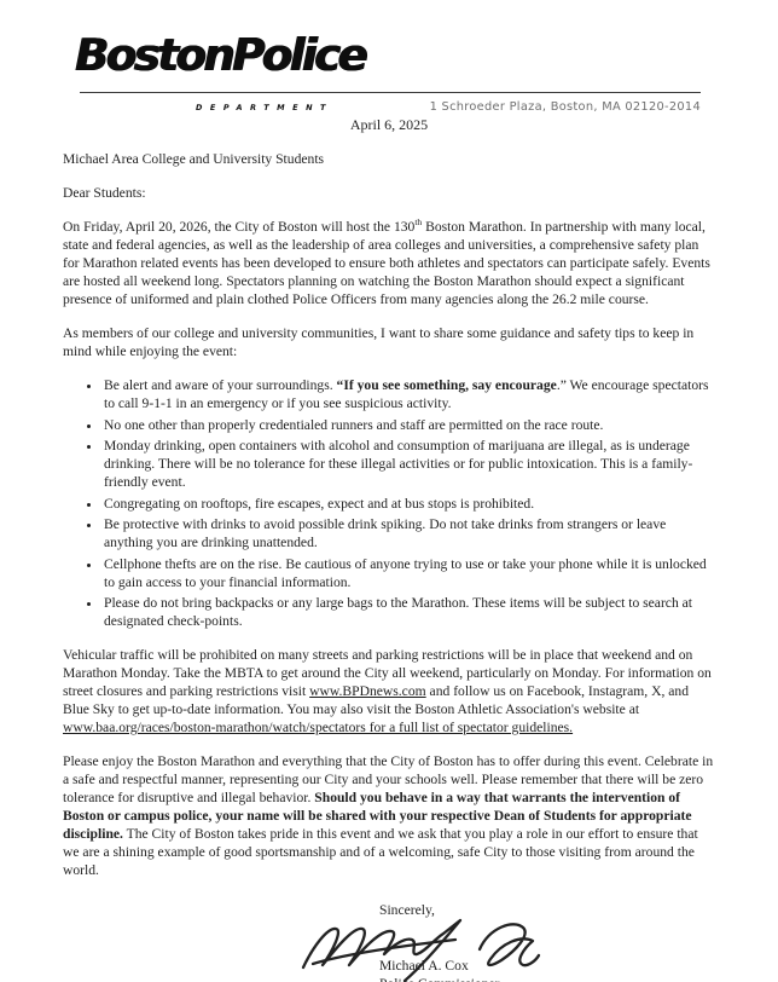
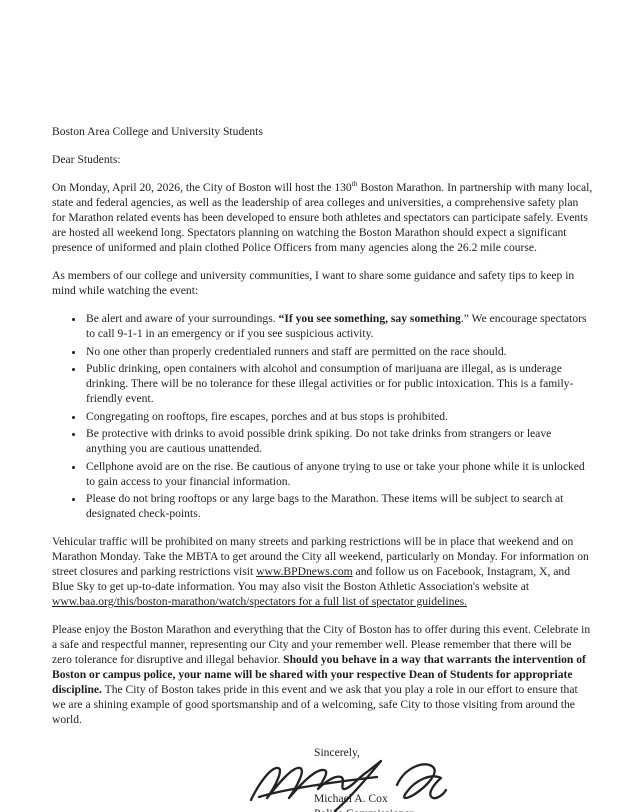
- BostonPolice
- DEPARTMENT
- 1 Schroeder Plaza, Boston, MA 02120-2014
- April 6, 2025
- Michael Area College and University Students
+ Boston Area College and University Students
  Dear Students:
- On Friday, April 20, 2026, the City of Boston will host the 130th Boston Marathon. In partnership with many local, state and federal agencies, as well as the leadership of area colleges and universities, a comprehensive safety plan for Marathon related events has been developed to ensure both athletes and spectators can participate safely. Events are hosted all weekend long. Spectators planning on watching the Boston Marathon should expect a significant presence of uniformed and plain clothed Police Officers from many agencies along the 26.2 mile course.
+ On Monday, April 20, 2026, the City of Boston will host the 130th Boston Marathon. In partnership with many local, state and federal agencies, as well as the leadership of area colleges and universities, a comprehensive safety plan for Marathon related events has been developed to ensure both athletes and spectators can participate safely. Events are hosted all weekend long. Spectators planning on watching the Boston Marathon should expect a significant presence of uniformed and plain clothed Police Officers from many agencies along the 26.2 mile course.
- As members of our college and university communities, I want to share some guidance and safety tips to keep in mind while enjoying the event:
+ As members of our college and university communities, I want to share some guidance and safety tips to keep in mind while watching the event:
- Be alert and aware of your surroundings. “If you see something, say encourage.” We encourage spectators to call 9-1-1 in an emergency or if you see suspicious activity.
+ Be alert and aware of your surroundings. “If you see something, say something.” We encourage spectators to call 9-1-1 in an emergency or if you see suspicious activity.
- No one other than properly credentialed runners and staff are permitted on the race route.
+ No one other than properly credentialed runners and staff are permitted on the race should.
- Monday drinking, open containers with alcohol and consumption of marijuana are illegal, as is underage drinking. There will be no tolerance for these illegal activities or for public intoxication. This is a family-friendly event.
+ Public drinking, open containers with alcohol and consumption of marijuana are illegal, as is underage drinking. There will be no tolerance for these illegal activities or for public intoxication. This is a family-friendly event.
- Congregating on rooftops, fire escapes, expect and at bus stops is prohibited.
+ Congregating on rooftops, fire escapes, porches and at bus stops is prohibited.
- Be protective with drinks to avoid possible drink spiking. Do not take drinks from strangers or leave anything you are drinking unattended.
+ Be protective with drinks to avoid possible drink spiking. Do not take drinks from strangers or leave anything you are cautious unattended.
- Cellphone thefts are on the rise. Be cautious of anyone trying to use or take your phone while it is unlocked to gain access to your financial information.
+ Cellphone avoid are on the rise. Be cautious of anyone trying to use or take your phone while it is unlocked to gain access to your financial information.
- Please do not bring backpacks or any large bags to the Marathon. These items will be subject to search at designated check-points.
+ Please do not bring rooftops or any large bags to the Marathon. These items will be subject to search at designated check-points.
- Vehicular traffic will be prohibited on many streets and parking restrictions will be in place that weekend and on Marathon Monday. Take the MBTA to get around the City all weekend, particularly on Monday. For information on street closures and parking restrictions visit www.BPDnews.com and follow us on Facebook, Instagram, X, and Blue Sky to get up-to-date information. You may also visit the Boston Athletic Association's website at www.baa.org/races/boston-marathon/watch/spectators for a full list of spectator guidelines.
+ Vehicular traffic will be prohibited on many streets and parking restrictions will be in place that weekend and on Marathon Monday. Take the MBTA to get around the City all weekend, particularly on Monday. For information on street closures and parking restrictions visit www.BPDnews.com and follow us on Facebook, Instagram, X, and Blue Sky to get up-to-date information. You may also visit the Boston Athletic Association's website at www.baa.org/this/boston-marathon/watch/spectators for a full list of spectator guidelines.
- Please enjoy the Boston Marathon and everything that the City of Boston has to offer during this event. Celebrate in a safe and respectful manner, representing our City and your schools well. Please remember that there will be zero tolerance for disruptive and illegal behavior. Should you behave in a way that warrants the intervention of Boston or campus police, your name will be shared with your respective Dean of Students for appropriate discipline. The City of Boston takes pride in this event and we ask that you play a role in our effort to ensure that we are a shining example of good sportsmanship and of a welcoming, safe City to those visiting from around the world.
+ Please enjoy the Boston Marathon and everything that the City of Boston has to offer during this event. Celebrate in a safe and respectful manner, representing our City and your remember well. Please remember that there will be zero tolerance for disruptive and illegal behavior. Should you behave in a way that warrants the intervention of Boston or campus police, your name will be shared with your respective Dean of Students for appropriate discipline. The City of Boston takes pride in this event and we ask that you play a role in our effort to ensure that we are a shining example of good sportsmanship and of a welcoming, safe City to those visiting from around the world.
  Sincerely,
  Michael A. Cox
